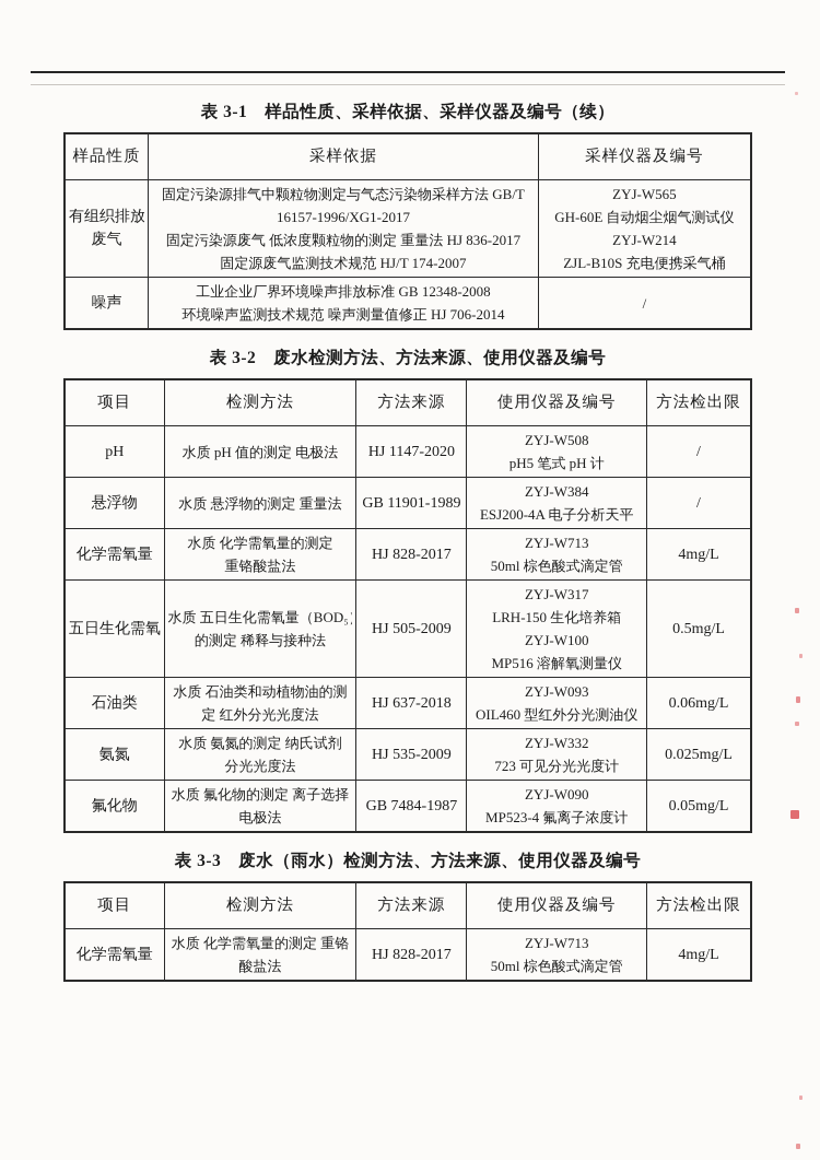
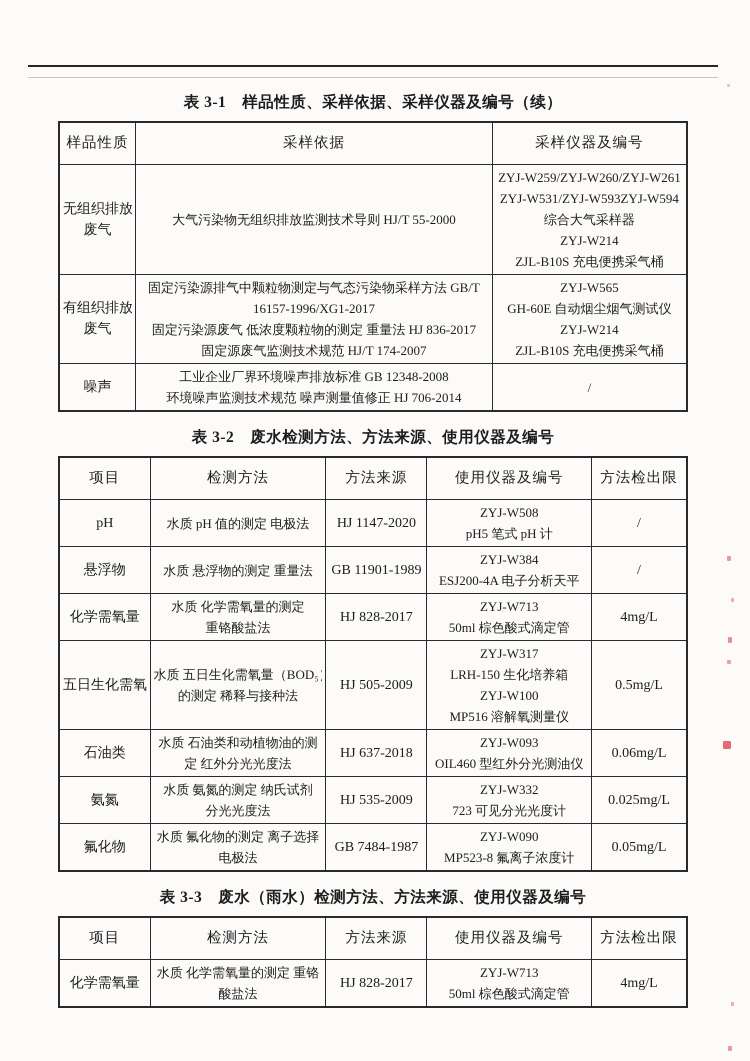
  表 3-1 样品性质、采样依据、采样仪器及编号（续）
  样品性质	采样依据	采样仪器及编号
+ 无组织排放废气	大气污染物无组织排放监测技术导则 HJ/T 55-2000	ZYJ-W259/ZYJ-W260/ZYJ-W261ZYJ-W531/ZYJ-W593ZYJ-W594综合大气采样器ZYJ-W214ZJL-B10S 充电便携采气桶
  有组织排放废气	固定污染源排气中颗粒物测定与气态污染物采样方法 GB/T16157-1996/XG1-2017固定污染源废气 低浓度颗粒物的测定 重量法 HJ 836-2017固定源废气监测技术规范 HJ/T 174-2007	ZYJ-W565GH-60E 自动烟尘烟气测试仪ZYJ-W214ZJL-B10S 充电便携采气桶
  噪声	工业企业厂界环境噪声排放标准 GB 12348-2008环境噪声监测技术规范 噪声测量值修正 HJ 706-2014	/
  表 3-2 废水检测方法、方法来源、使用仪器及编号
  项目	检测方法	方法来源	使用仪器及编号	方法检出限
  pH	水质 pH 值的测定 电极法	HJ 1147-2020	ZYJ-W508pH5 笔式 pH 计	/
  悬浮物	水质 悬浮物的测定 重量法	GB 11901-1989	ZYJ-W384ESJ200-4A 电子分析天平	/
  化学需氧量	水质 化学需氧量的测定重铬酸盐法	HJ 828-2017	ZYJ-W71350ml 棕色酸式滴定管	4mg/L
  五日生化需氧	水质 五日生化需氧量（BOD₅的测定 稀释与接种法	HJ 505-2009	ZYJ-W317LRH-150 生化培养箱ZYJ-W100MP516 溶解氧测量仪	0.5mg/L
  石油类	水质 石油类和动植物油的测定 红外分光光度法	HJ 637-2018	ZYJ-W093OIL460 型红外分光测油仪	0.06mg/L
  氨氮	水质 氨氮的测定 纳氏试剂分光光度法	HJ 535-2009	ZYJ-W332723 可见分光光度计	0.025mg/L
- 氟化物	水质 氟化物的测定 离子选择电极法	GB 7484-1987	ZYJ-W090MP523-4 氟离子浓度计	0.05mg/L
+ 氟化物	水质 氟化物的测定 离子选择电极法	GB 7484-1987	ZYJ-W090MP523-8 氟离子浓度计	0.05mg/L
  表 3-3 废水（雨水）检测方法、方法来源、使用仪器及编号
  项目	检测方法	方法来源	使用仪器及编号	方法检出限
  化学需氧量	水质 化学需氧量的测定 重铬酸盐法	HJ 828-2017	ZYJ-W71350ml 棕色酸式滴定管	4mg/L
